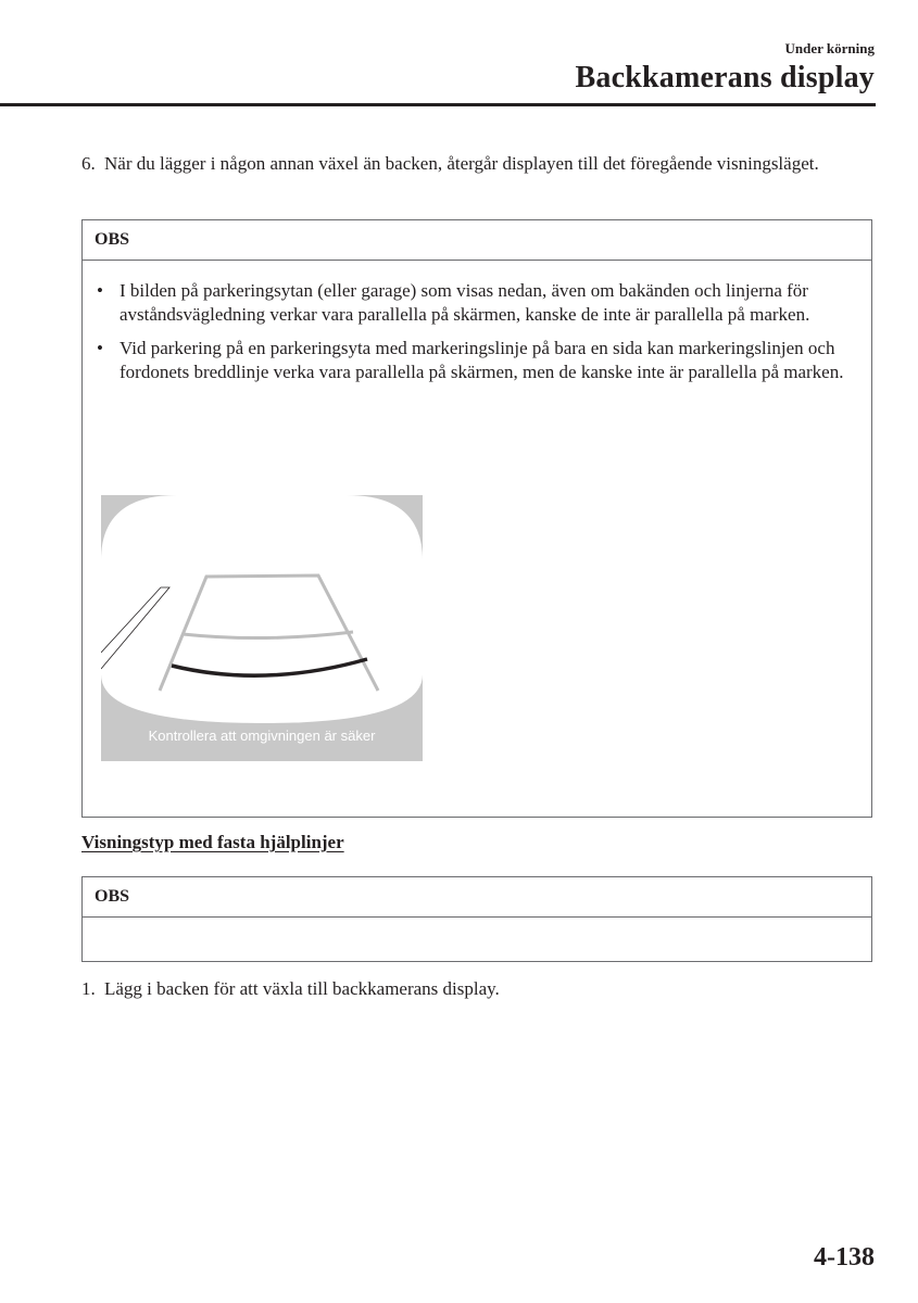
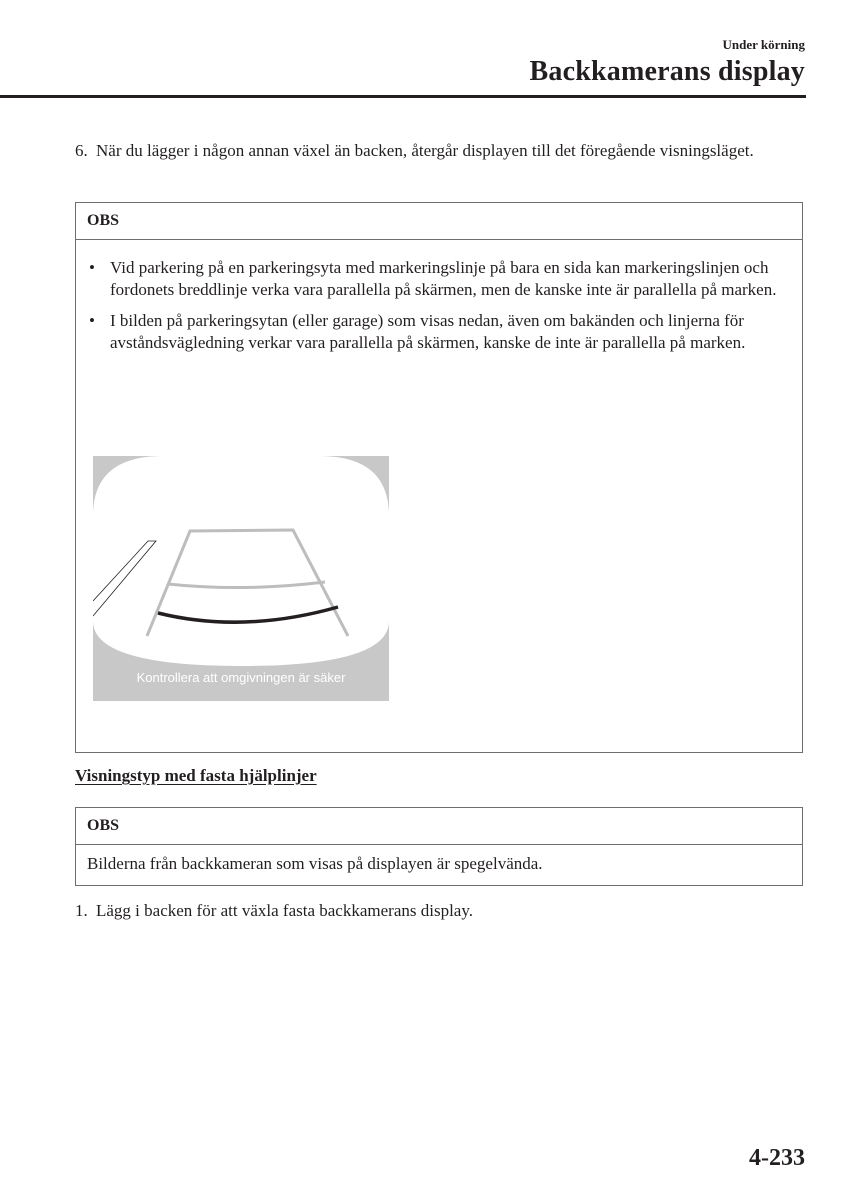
  Under körning
  Backkamerans display
  6.
  När du lägger i någon annan växel än backen, återgår displayen till det föregående visningsläget.
  OBS
  •
- I bilden på parkeringsytan (eller garage) som visas nedan, även om bakänden och linjerna för avståndsvägledning verkar vara parallella på skärmen, kanske de inte är parallella på marken.
+ Vid parkering på en parkeringsyta med markeringslinje på bara en sida kan markeringslinjen och fordonets breddlinje verka vara parallella på skärmen, men de kanske inte är parallella på marken.
  •
- Vid parkering på en parkeringsyta med markeringslinje på bara en sida kan markeringslinjen och fordonets breddlinje verka vara parallella på skärmen, men de kanske inte är parallella på marken.
+ I bilden på parkeringsytan (eller garage) som visas nedan, även om bakänden och linjerna för avståndsvägledning verkar vara parallella på skärmen, kanske de inte är parallella på marken.
  Kontrollera att omgivningen är säker
  Visningstyp med fasta hjälplinjer
  OBS
+ Bilderna från backkameran som visas på displayen är spegelvända.
  1.
- Lägg i backen för att växla till backkamerans display.
+ Lägg i backen för att växla fasta backkamerans display.
- 4-138
+ 4-233
